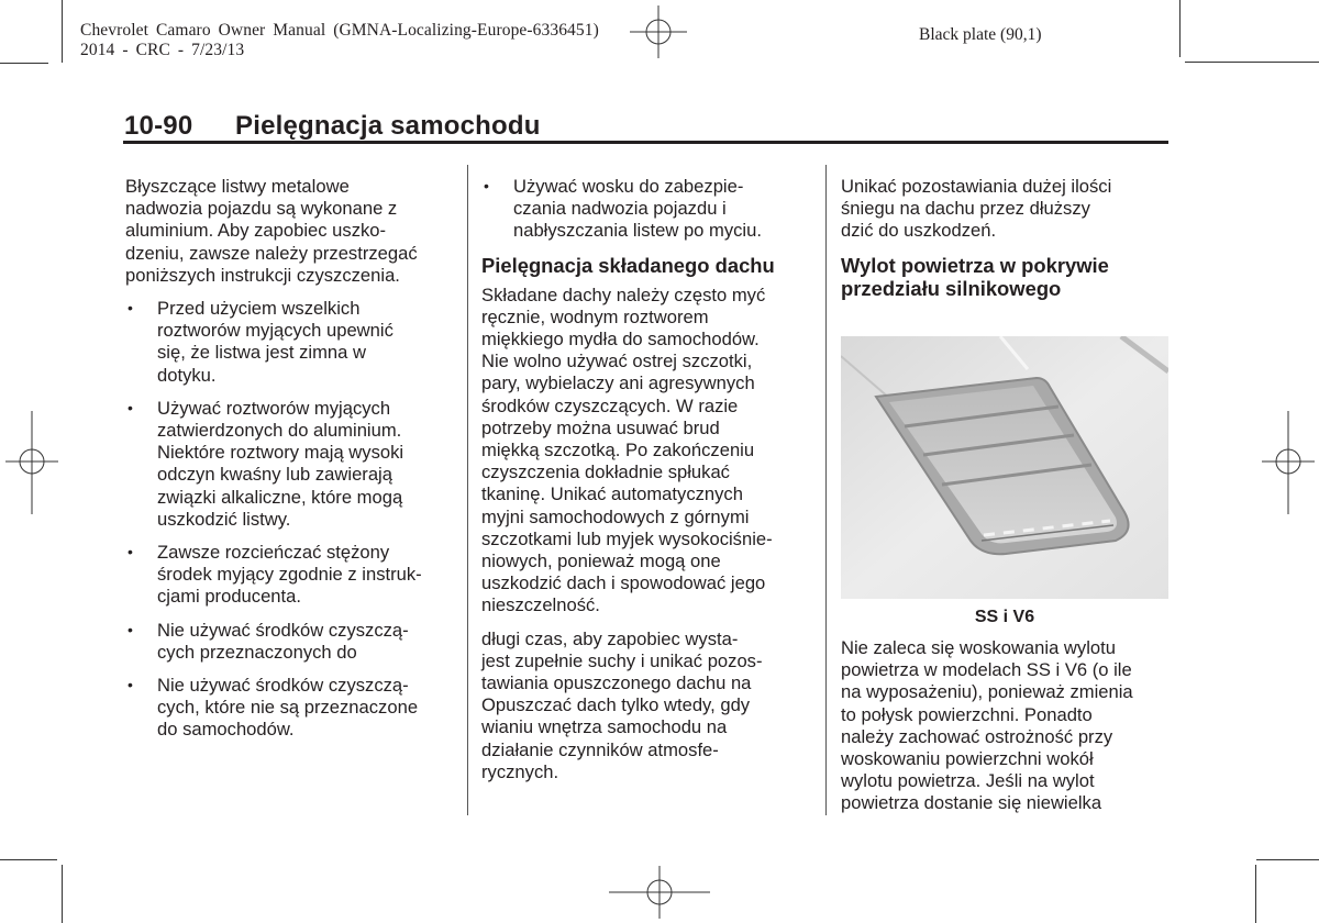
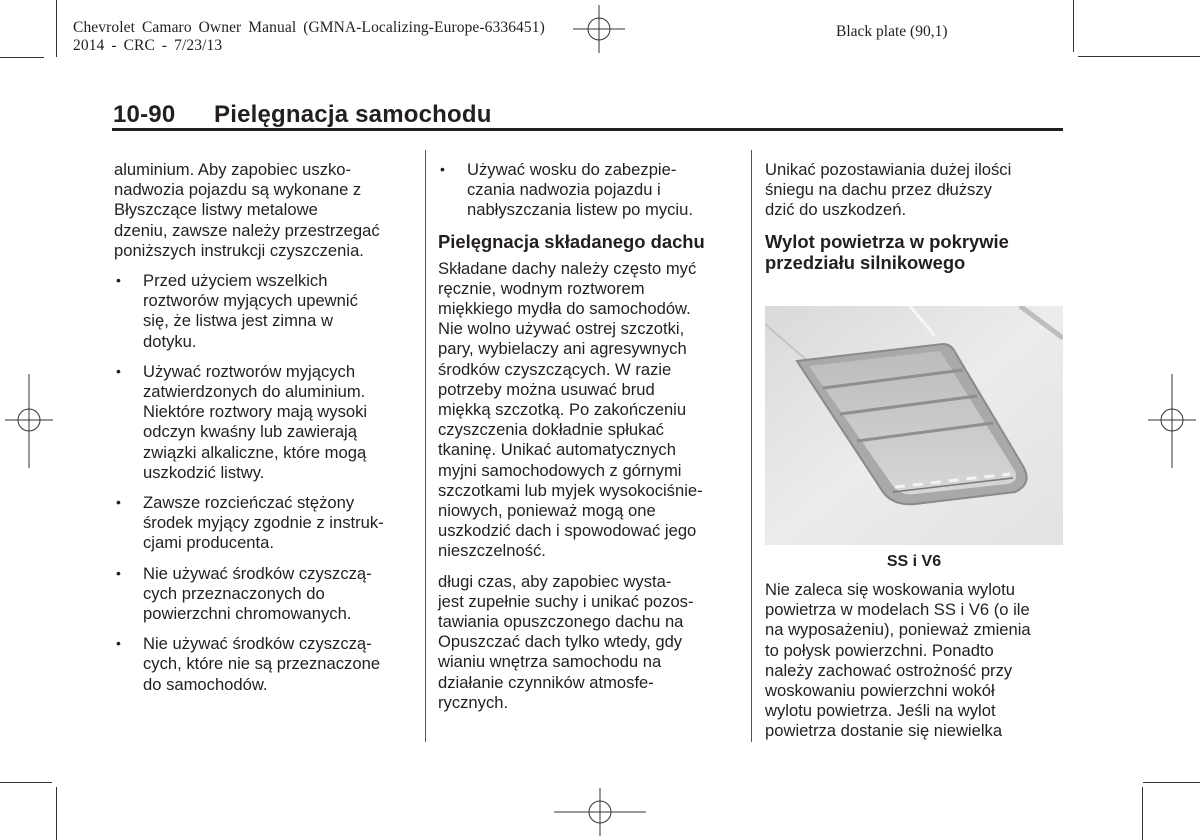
  Chevrolet Camaro Owner Manual (GMNA-Localizing-Europe-6336451)
  2014 - CRC - 7/23/13
  Black plate (90,1)
  10-90 Pielęgnacja samochodu
- Błyszczące listwy metalowe
+ aluminium. Aby zapobiec uszko-
  nadwozia pojazdu są wykonane z
- aluminium. Aby zapobiec uszko-
+ Błyszczące listwy metalowe
  dzeniu, zawsze należy przestrzegać
  poniższych instrukcji czyszczenia.
  •
  Przed użyciem wszelkich
  roztworów myjących upewnić
  się, że listwa jest zimna w
  dotyku.
  •
  Używać roztworów myjących
  zatwierdzonych do aluminium.
  Niektóre roztwory mają wysoki
  odczyn kwaśny lub zawierają
  związki alkaliczne, które mogą
  uszkodzić listwy.
  •
  Zawsze rozcieńczać stężony
  środek myjący zgodnie z instruk-
  cjami producenta.
  •
  Nie używać środków czyszczą-
  cych przeznaczonych do
+ powierzchni chromowanych.
  •
  Nie używać środków czyszczą-
  cych, które nie są przeznaczone
  do samochodów.
  •
  Używać wosku do zabezpie-
  czania nadwozia pojazdu i
  nabłyszczania listew po myciu.
  Pielęgnacja składanego dachu
  Składane dachy należy często myć
  ręcznie, wodnym roztworem
  miękkiego mydła do samochodów.
  Nie wolno używać ostrej szczotki,
  pary, wybielaczy ani agresywnych
  środków czyszczących. W razie
  potrzeby można usuwać brud
  miękką szczotką. Po zakończeniu
  czyszczenia dokładnie spłukać
  tkaninę. Unikać automatycznych
  myjni samochodowych z górnymi
  szczotkami lub myjek wysokociśnie-
  niowych, ponieważ mogą one
  uszkodzić dach i spowodować jego
  nieszczelność.
  długi czas, aby zapobiec wysta-
  jest zupełnie suchy i unikać pozos-
  tawiania opuszczonego dachu na
  Opuszczać dach tylko wtedy, gdy
  wianiu wnętrza samochodu na
  działanie czynników atmosfe-
  rycznych.
  Unikać pozostawiania dużej ilości
  śniegu na dachu przez dłuższy
  dzić do uszkodzeń.
  Wylot powietrza w pokrywie
  przedziału silnikowego
  SS i V6
  Nie zaleca się woskowania wylotu
  powietrza w modelach SS i V6 (o ile
  na wyposażeniu), ponieważ zmienia
  to połysk powierzchni. Ponadto
  należy zachować ostrożność przy
  woskowaniu powierzchni wokół
  wylotu powietrza. Jeśli na wylot
  powietrza dostanie się niewielka
